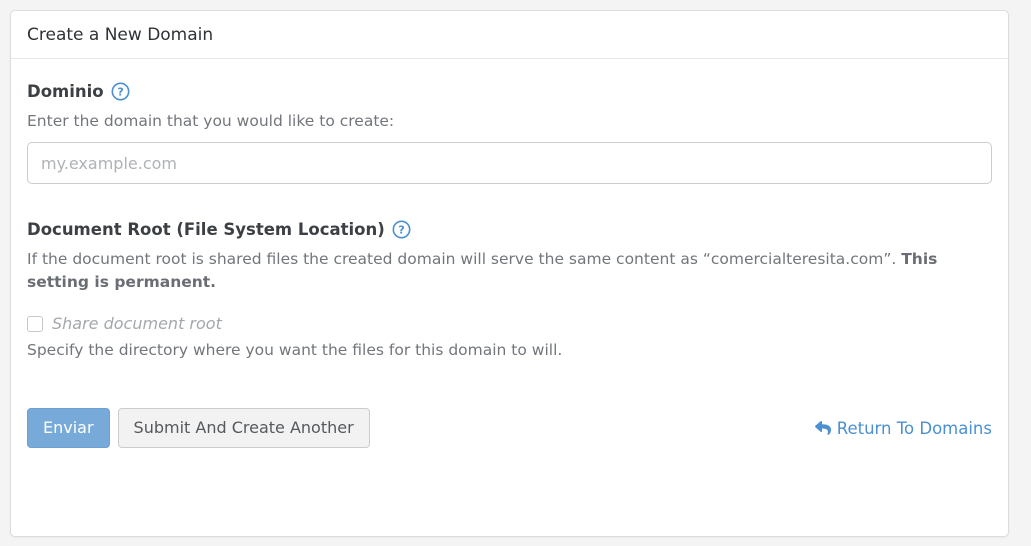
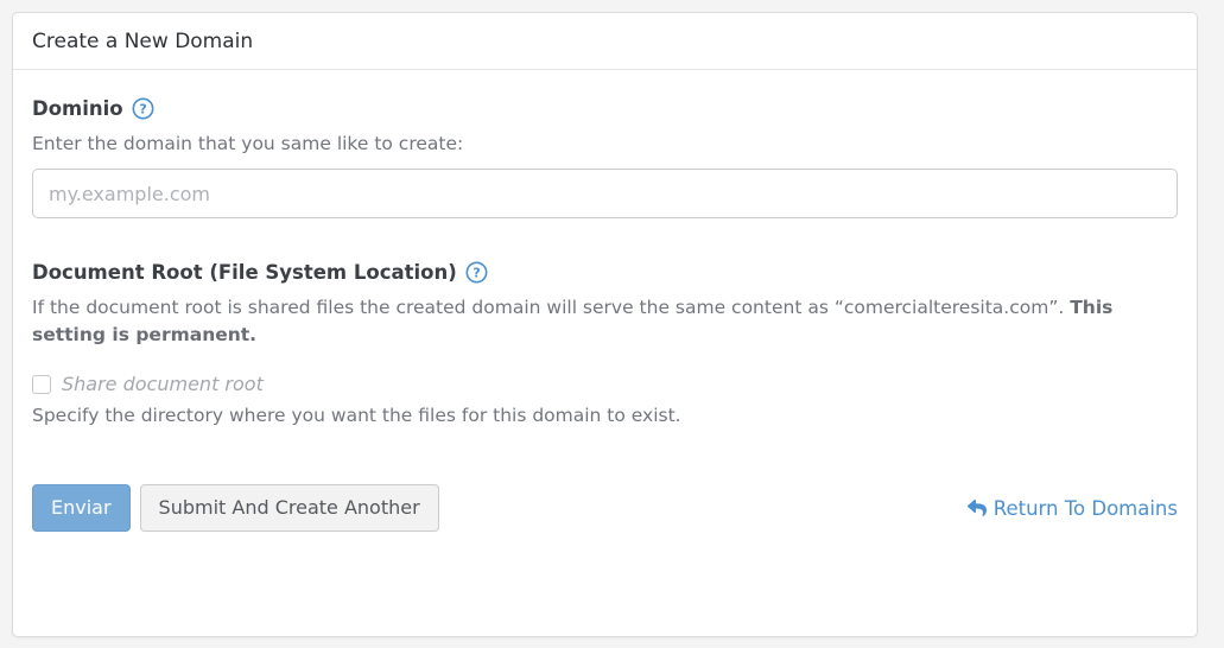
  Create a New Domain
  Dominio
  ?
- Enter the domain that you would like to create:
+ Enter the domain that you same like to create:
  my.example.com
  Document Root (File System Location)
  ?
  If the document root is shared files the created domain will serve the same content as “comercialteresita.com”. This setting is permanent.
  Share document root
- Specify the directory where you want the files for this domain to will.
+ Specify the directory where you want the files for this domain to exist.
  Enviar
  Submit And Create Another
  Return To Domains
